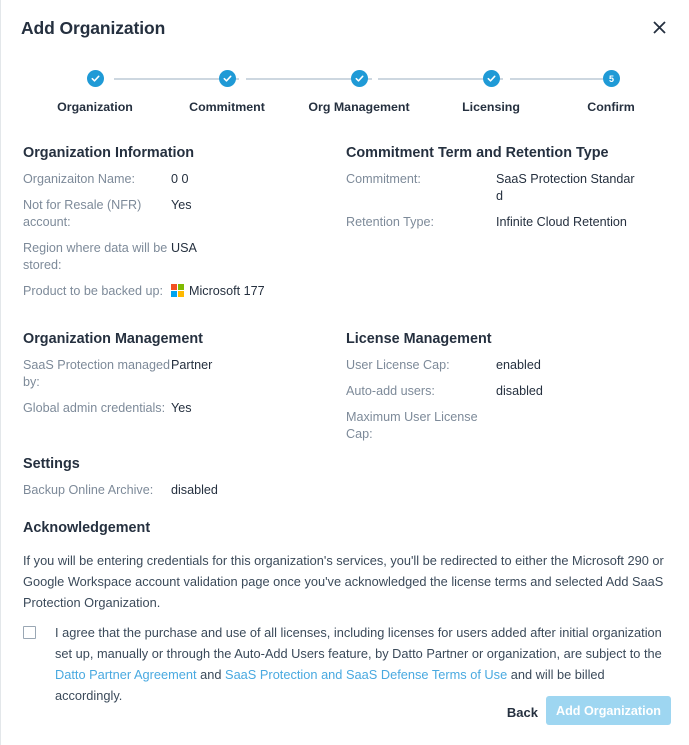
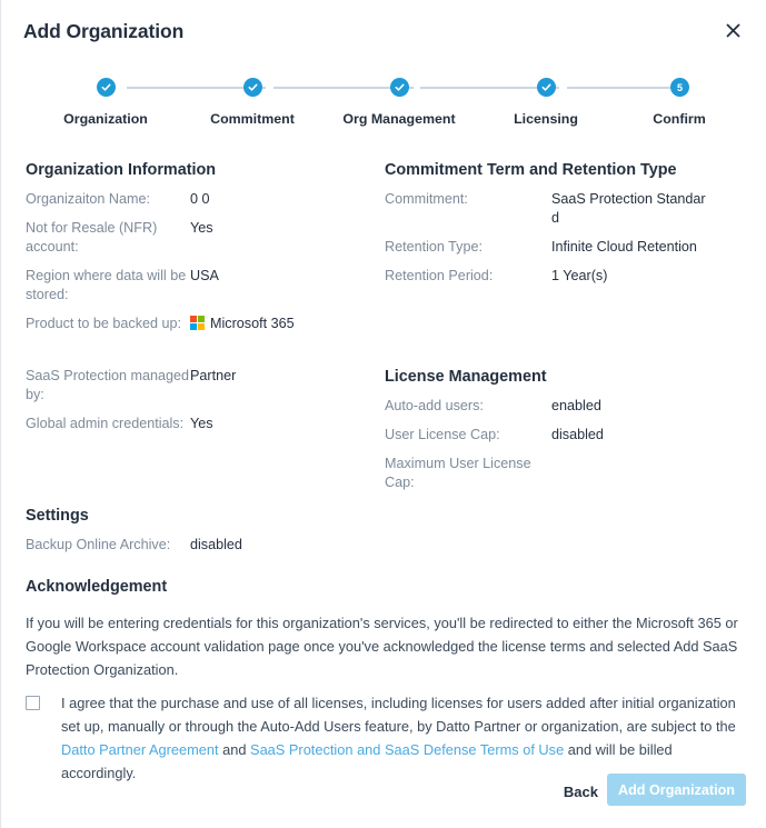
  Add Organization
  5
  Organization
  Commitment
  Org Management
  Licensing
  Confirm
  Organization Information
  Organizaiton Name:
  0 0
  Not for Resale (NFR) account:
  Yes
  Region where data will be stored:
  USA
  Product to be backed up:
- Microsoft 177
+ Microsoft 365
- Organization Management
  SaaS Protection managed by:
  Partner
  Global admin credentials:
  Yes
  Settings
  Backup Online Archive:
  disabled
  Commitment Term and Retention Type
  Commitment:
  SaaS Protection Standard
  Retention Type:
  Infinite Cloud Retention
+ Retention Period:
+ 1 Year(s)
  License Management
- User License Cap:
+ Auto-add users:
  enabled
- Auto-add users:
+ User License Cap:
  disabled
  Maximum User License Cap:
  Acknowledgement
- If you will be entering credentials for this organization's services, you'll be redirected to either the Microsoft 290 or Google Workspace account validation page once you've acknowledged the license terms and selected Add SaaS Protection Organization.
+ If you will be entering credentials for this organization's services, you'll be redirected to either the Microsoft 365 or Google Workspace account validation page once you've acknowledged the license terms and selected Add SaaS Protection Organization.
  I agree that the purchase and use of all licenses, including licenses for users added after initial organization set up, manually or through the Auto-Add Users feature, by Datto Partner or organization, are subject to the Datto Partner Agreement and SaaS Protection and SaaS Defense Terms of Use and will be billed accordingly.
  Back
  Add Organization
